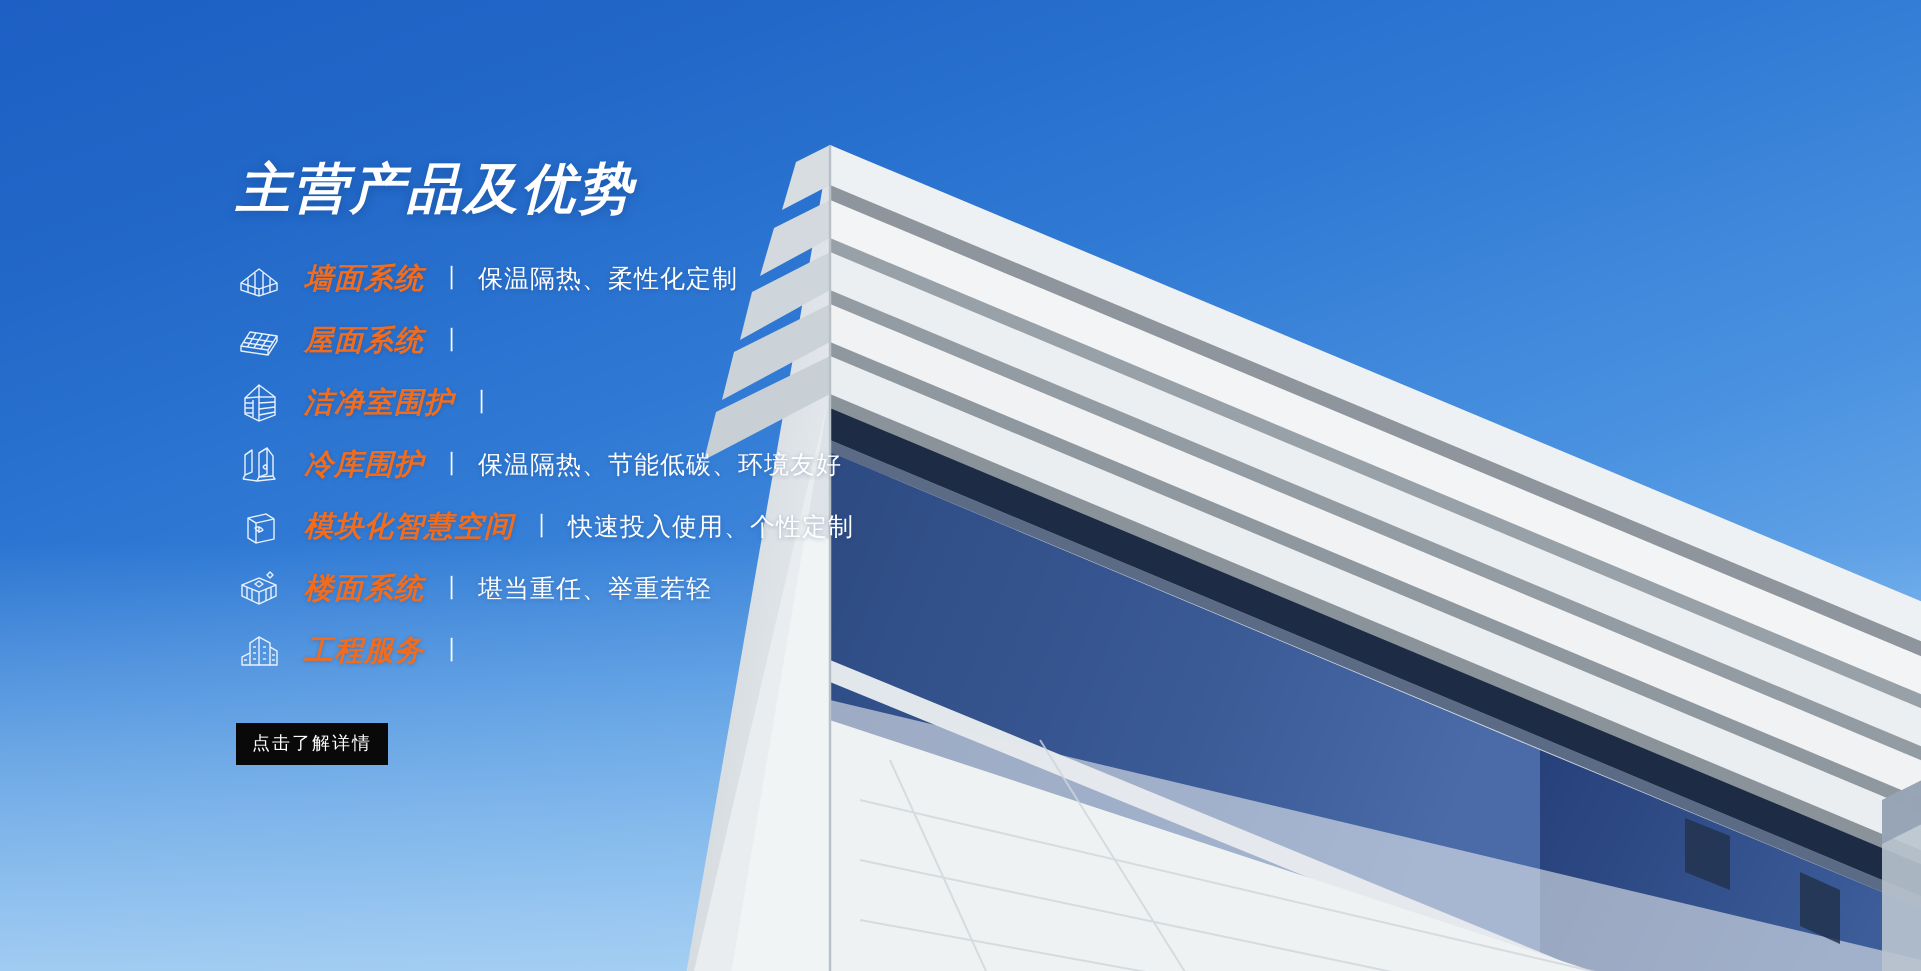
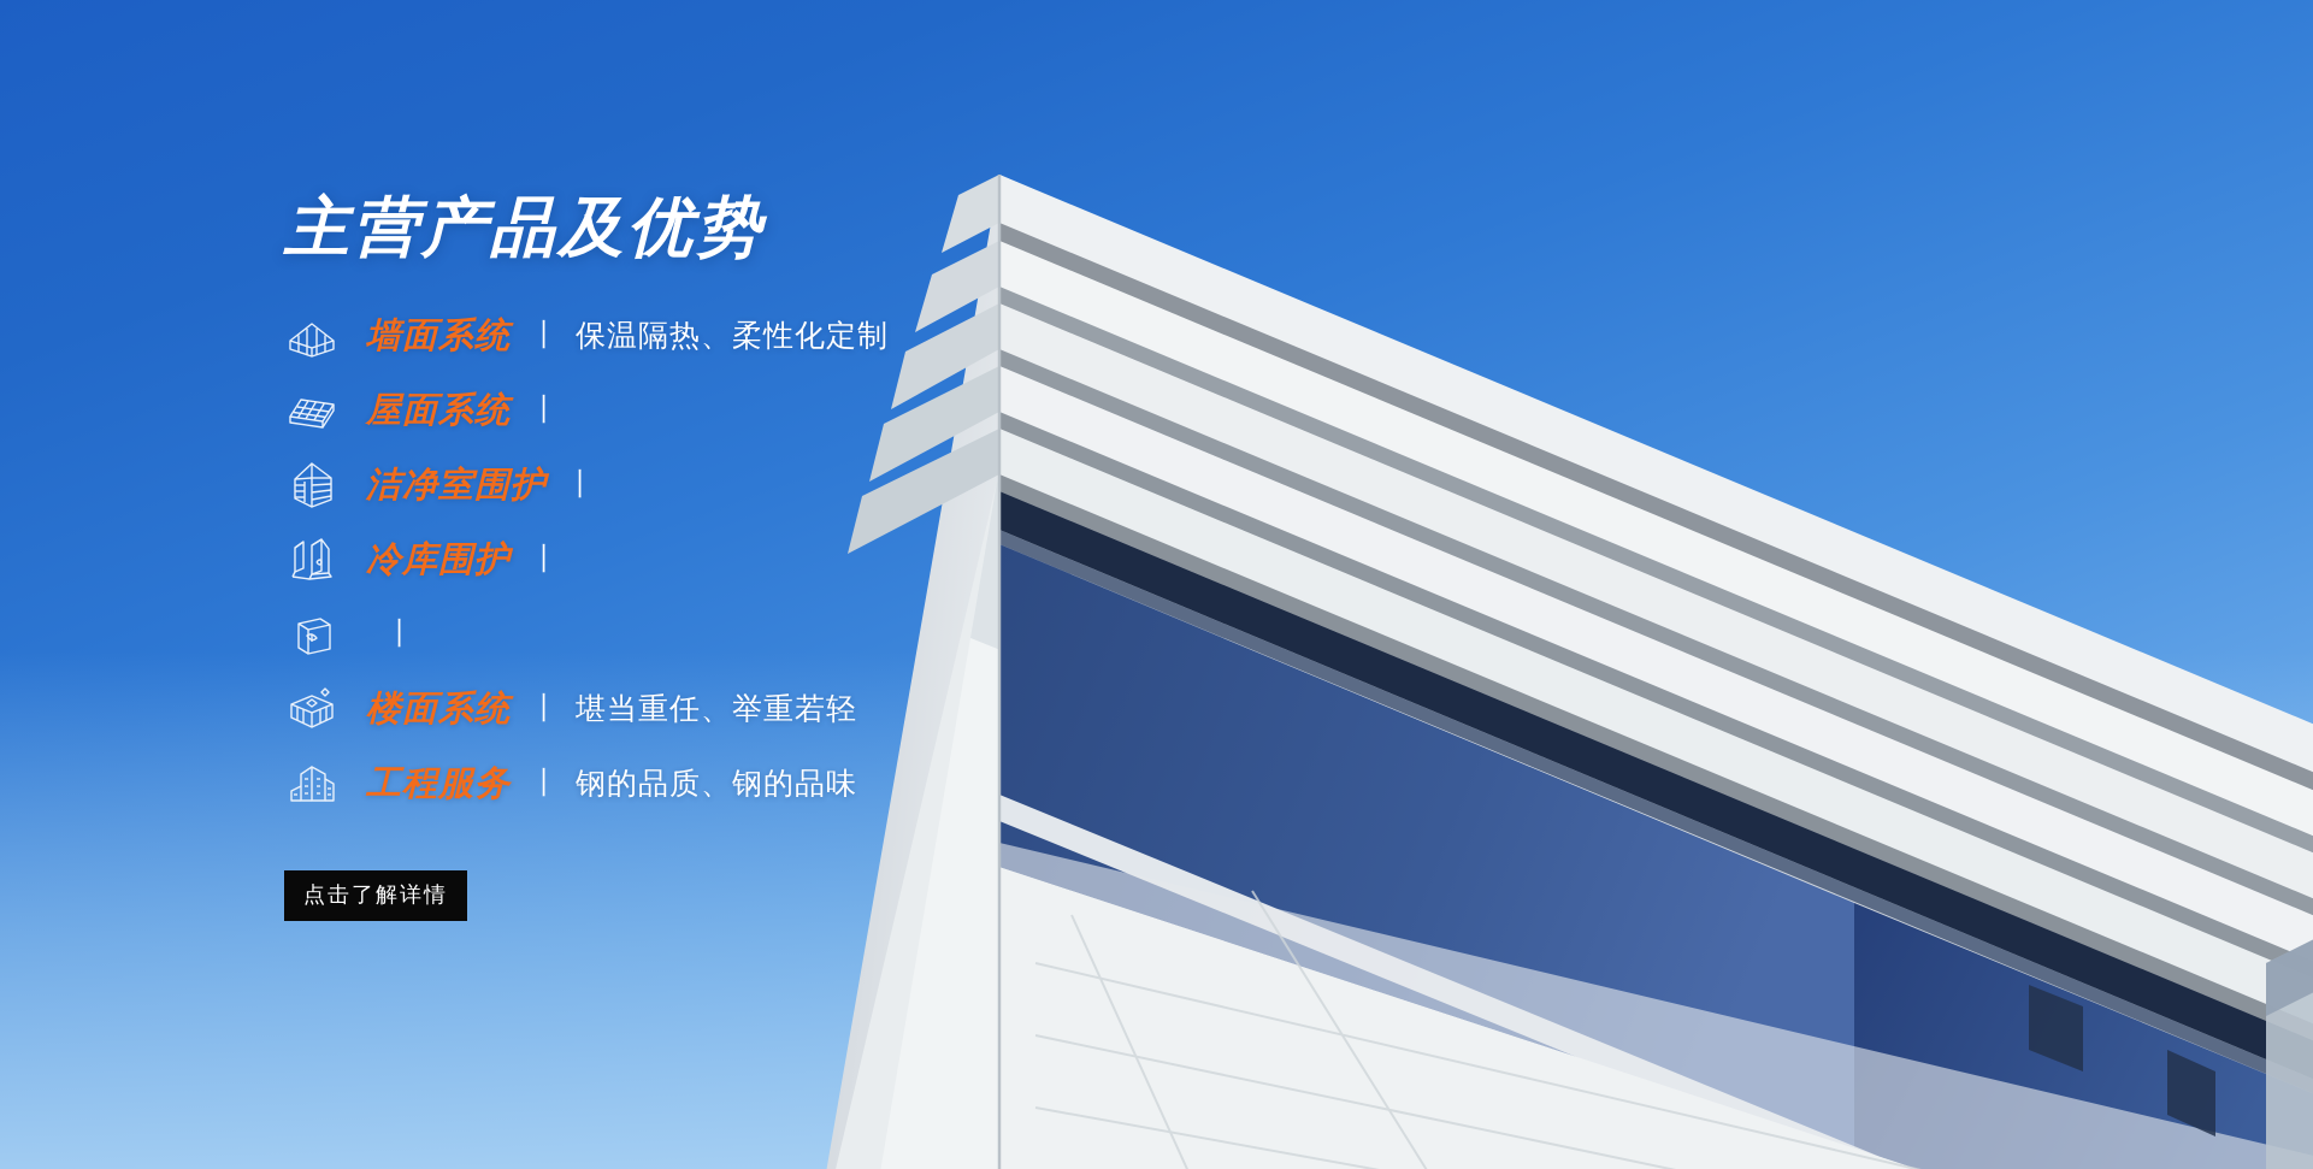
  主营产品及优势
  墙面系统
  丨
  保温隔热、柔性化定制
  屋面系统
  丨
  洁净室围护
  丨
  冷库围护
  丨
- 保温隔热、节能低碳、环境友好
- 模块化智慧空间
  丨
- 快速投入使用、个性定制
  楼面系统
  丨
  堪当重任、举重若轻
  工程服务
  丨
+ 钢的品质、钢的品味
  点击了解详情
